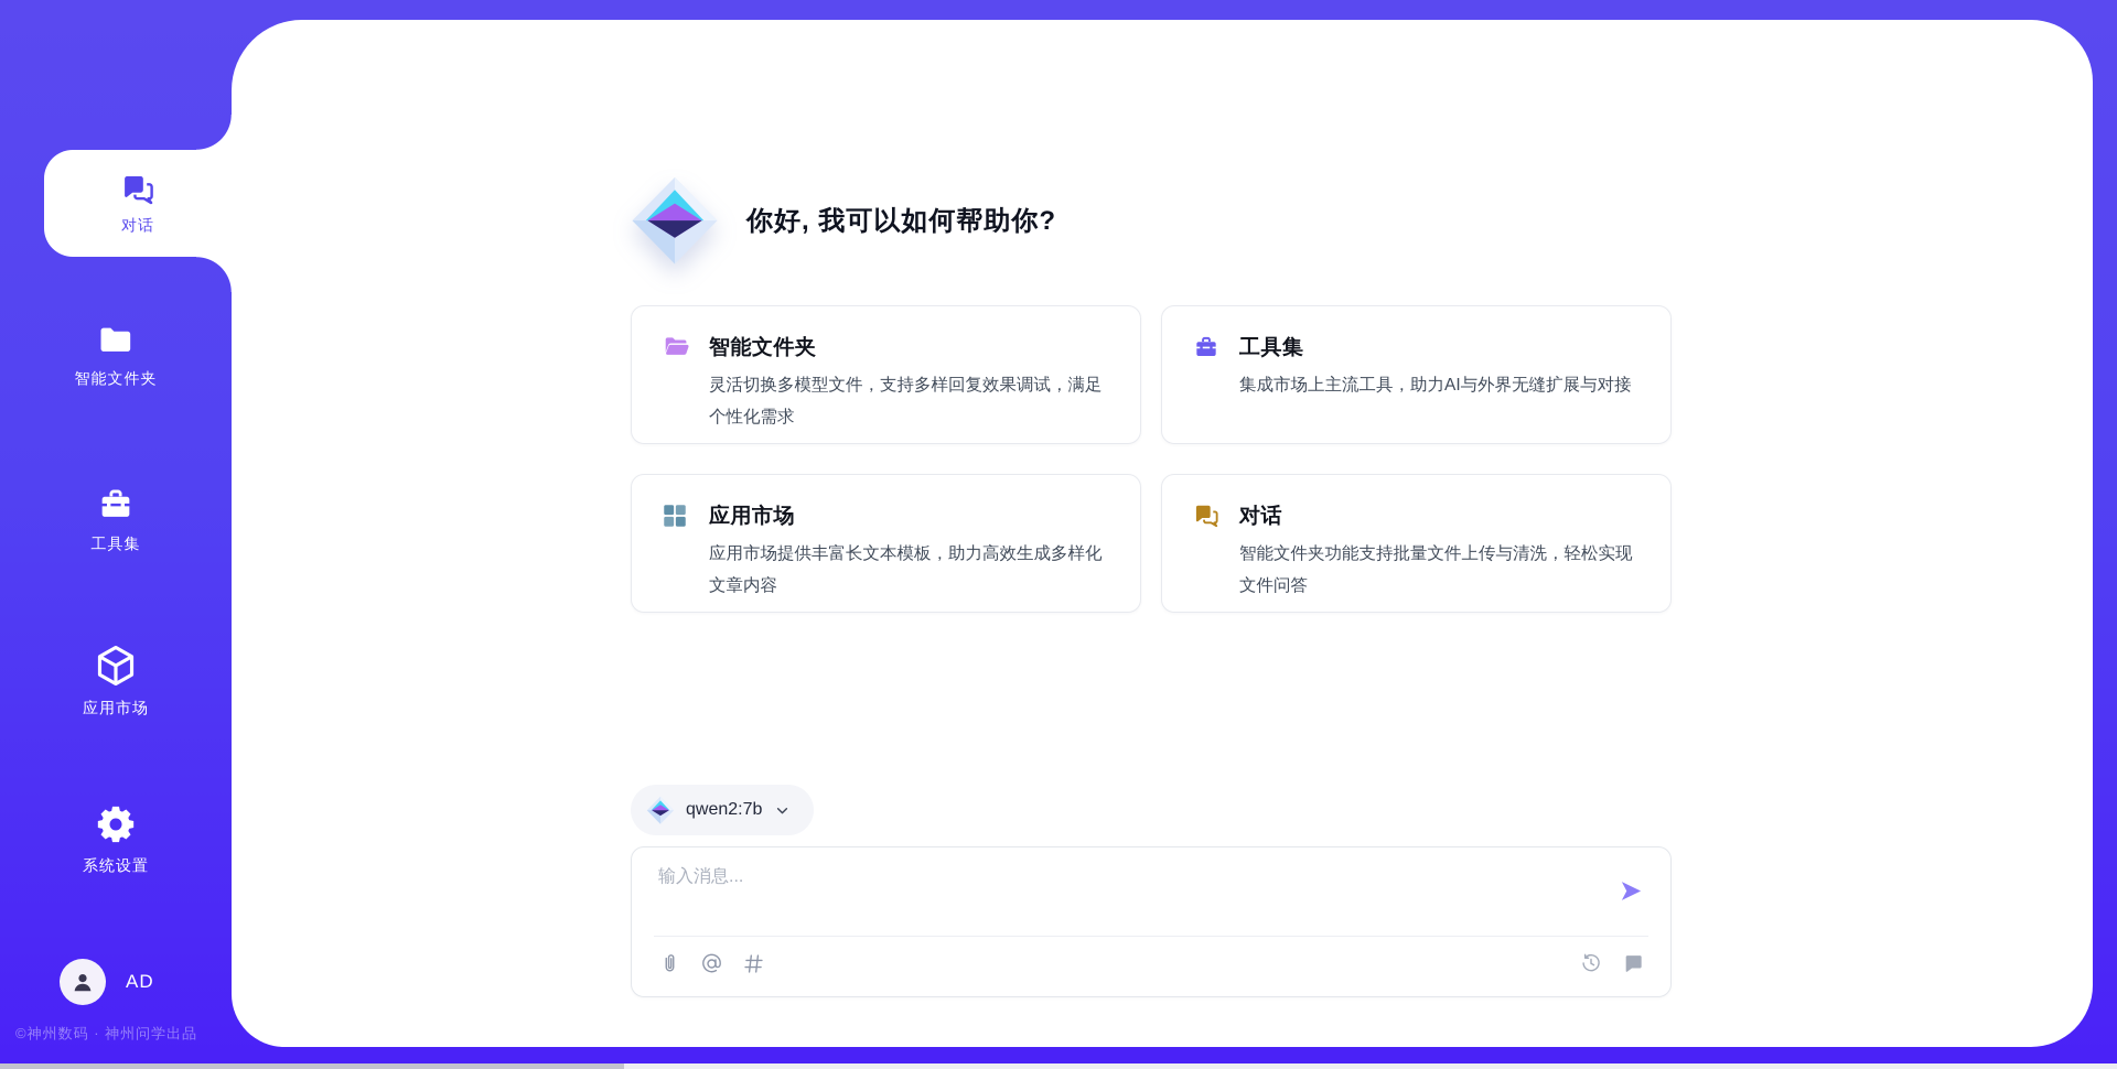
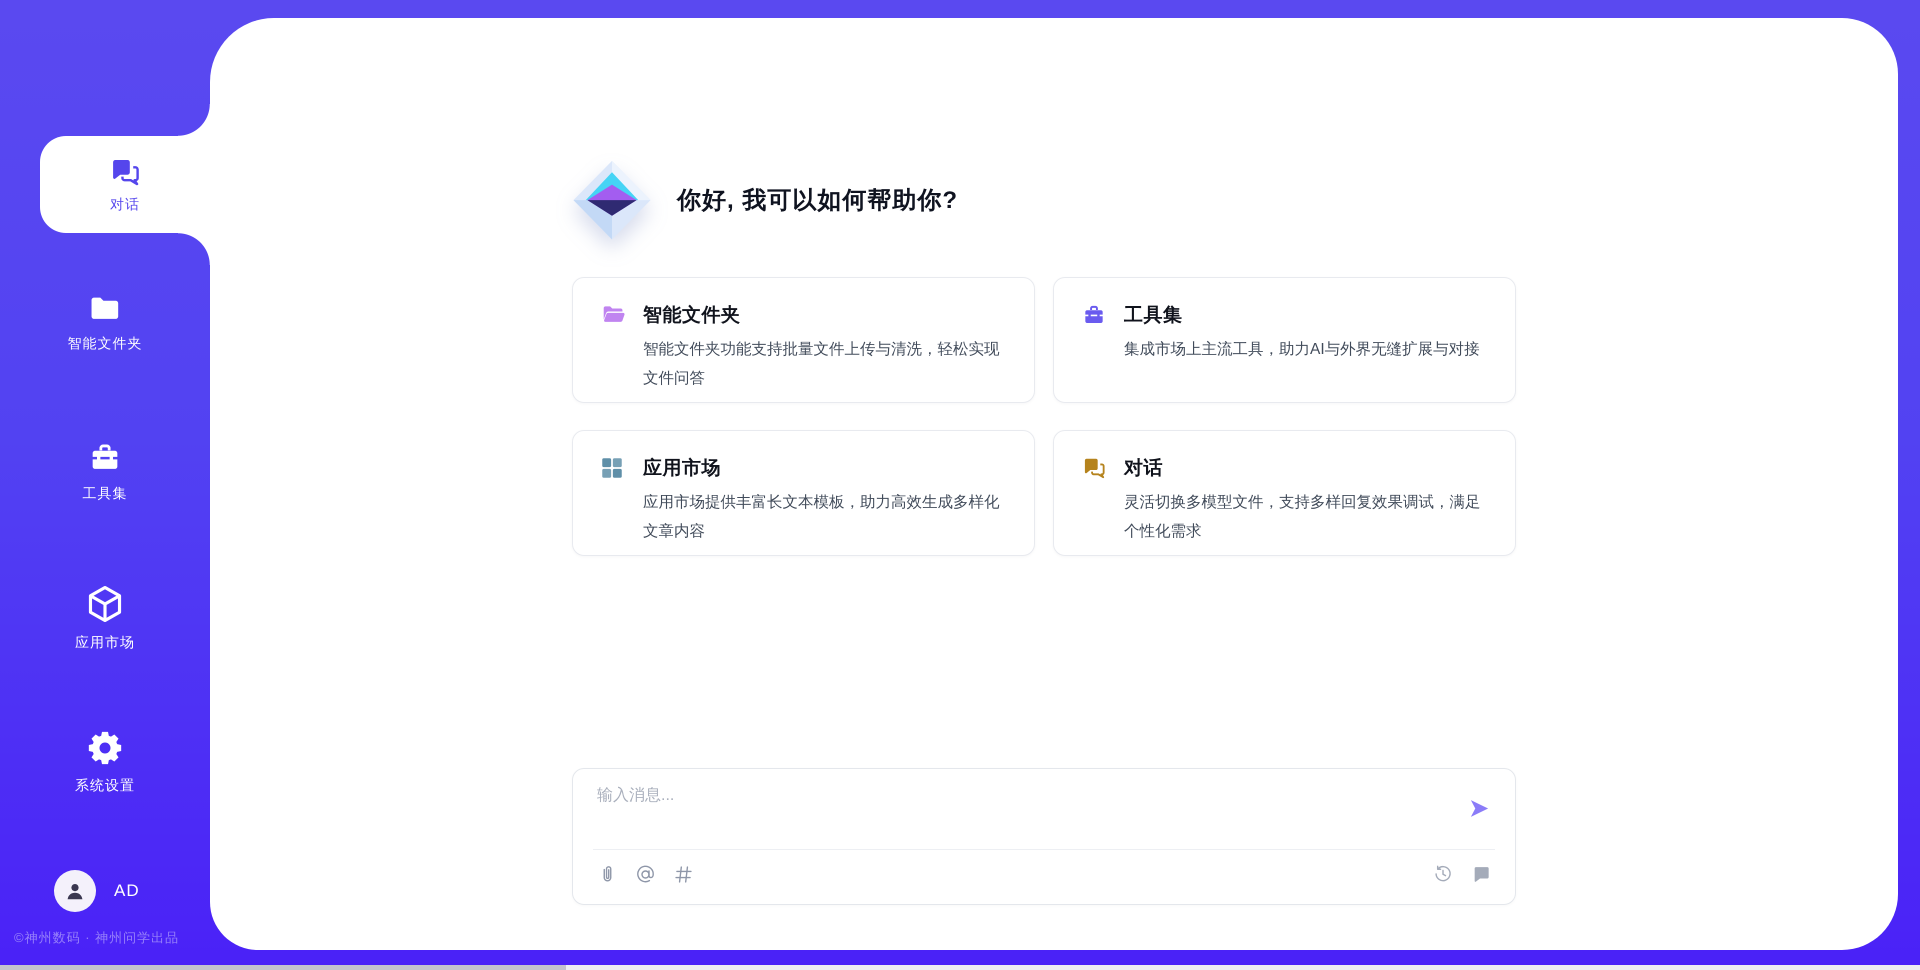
  对话
  智能文件夹
  工具集
  应用市场
  系统设置
  AD
  ©神州数码 · 神州问学出品
  你好, 我可以如何帮助你?
  智能文件夹
- 灵活切换多模型文件，支持多样回复效果调试，满足个性化需求
+ 智能文件夹功能支持批量文件上传与清洗，轻松实现文件问答
  工具集
  集成市场上主流工具，助力AI与外界无缝扩展与对接
  应用市场
  应用市场提供丰富长文本模板，助力高效生成多样化文章内容
  对话
- 智能文件夹功能支持批量文件上传与清洗，轻松实现文件问答
+ 灵活切换多模型文件，支持多样回复效果调试，满足个性化需求
- qwen2:7b
  输入消息...
